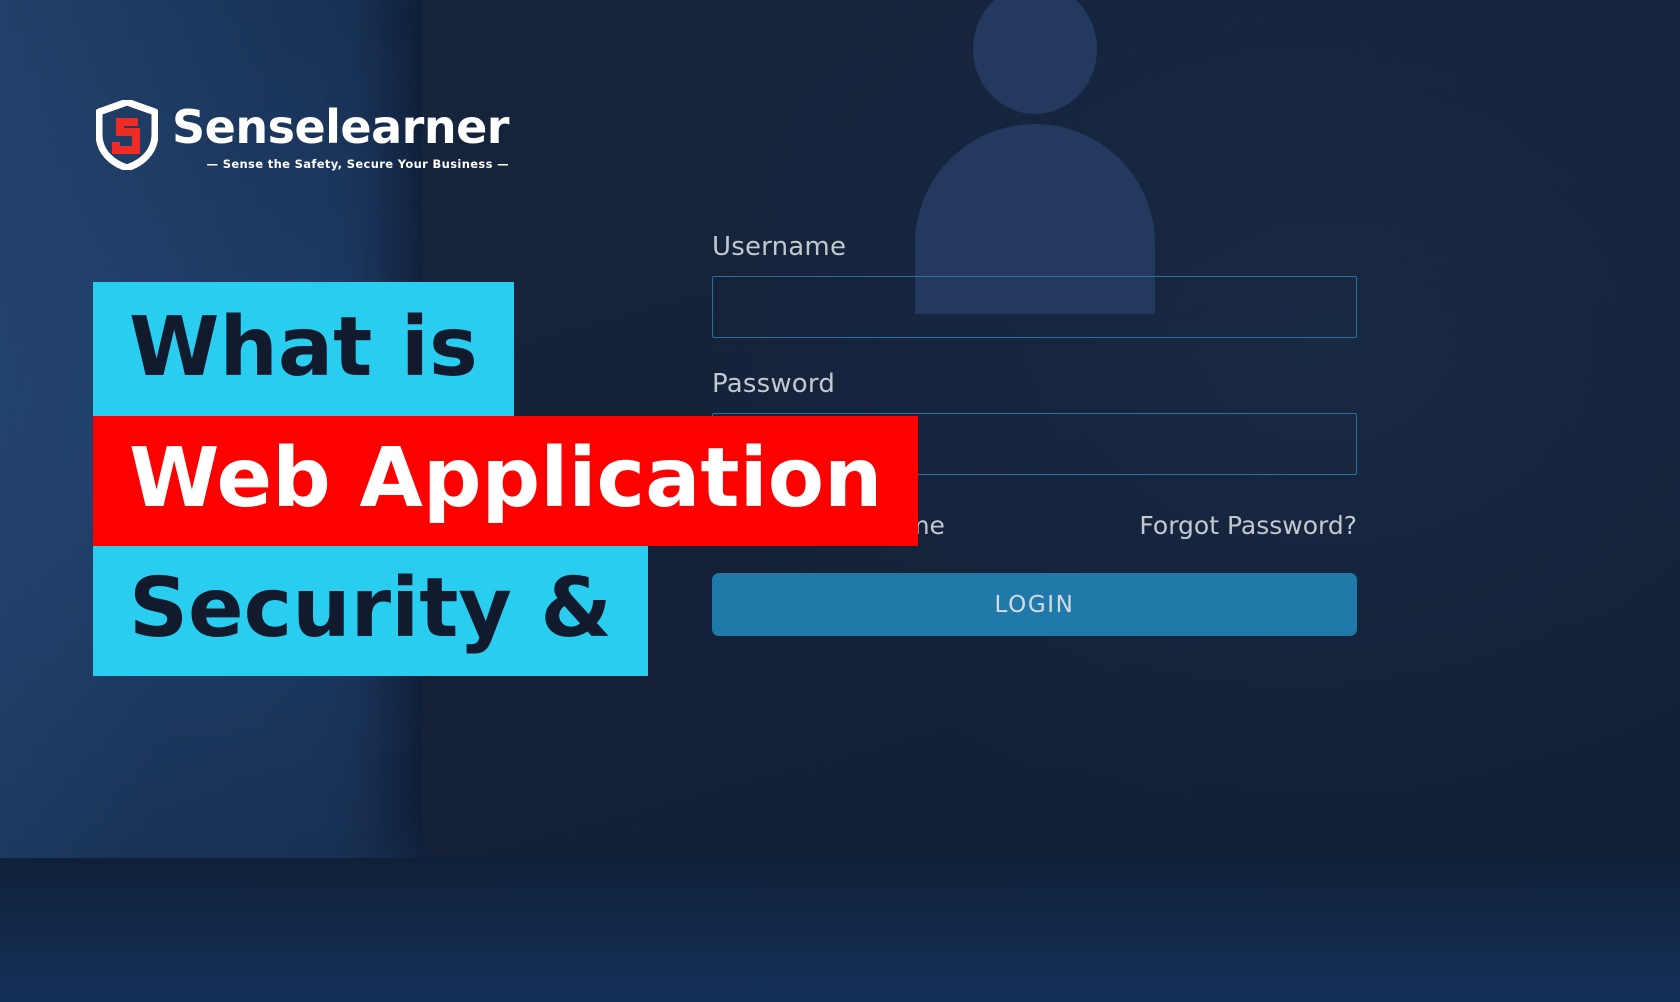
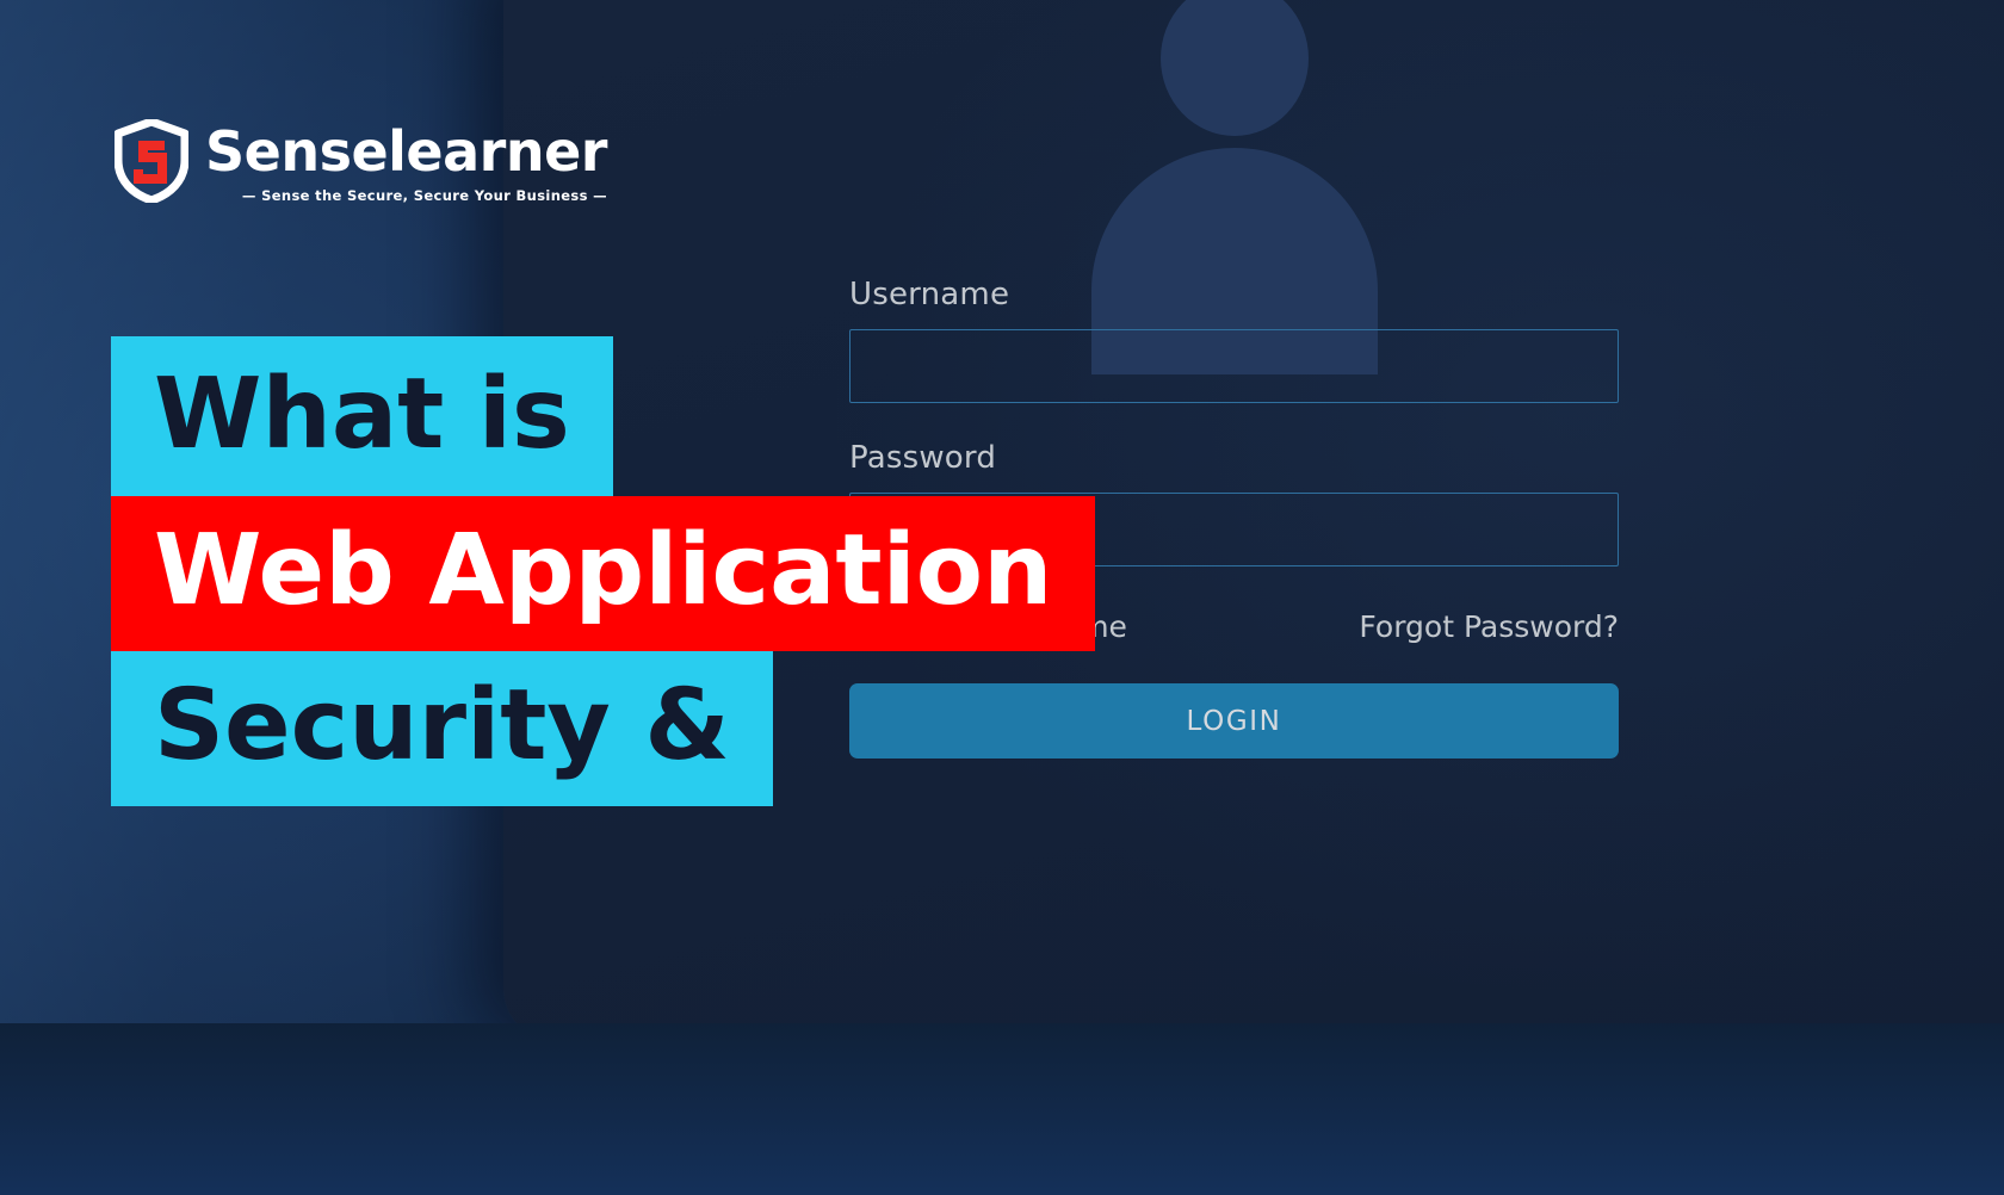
  Username
  Password
  Forgot Password?
  LOGIN
  Senselearner
- — Sense the Safety, Secure Your Business —
+ — Sense the Secure, Secure Your Business —
  What is
  Web Application
  Security &
